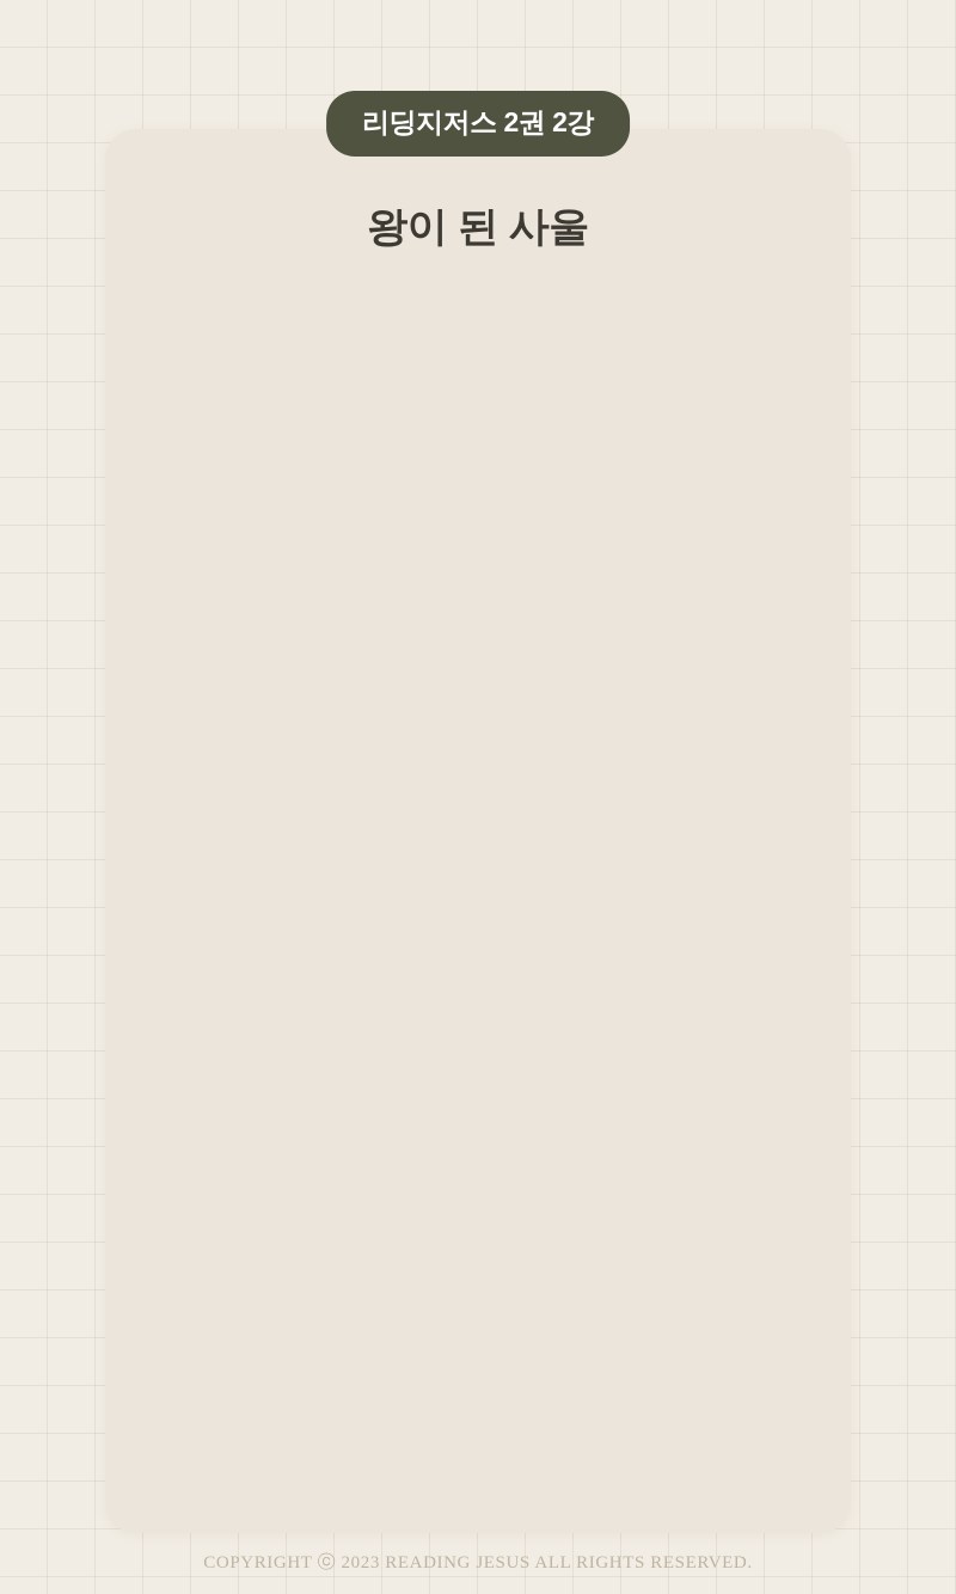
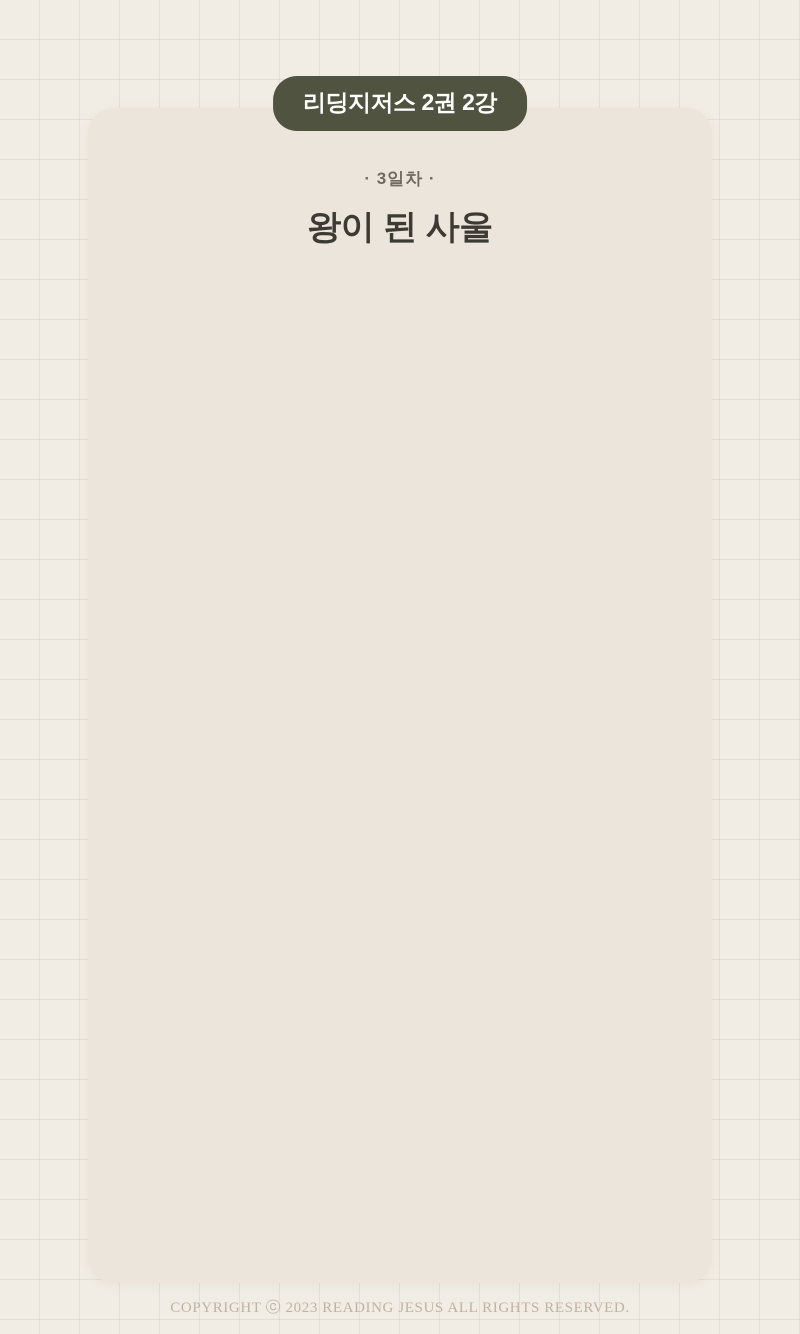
  리딩지저스 2권 2강
+ · 3일차 ·
  왕이 된 사울
  COPYRIGHT ⓒ 2023 READING JESUS ALL RIGHTS RESERVED.
